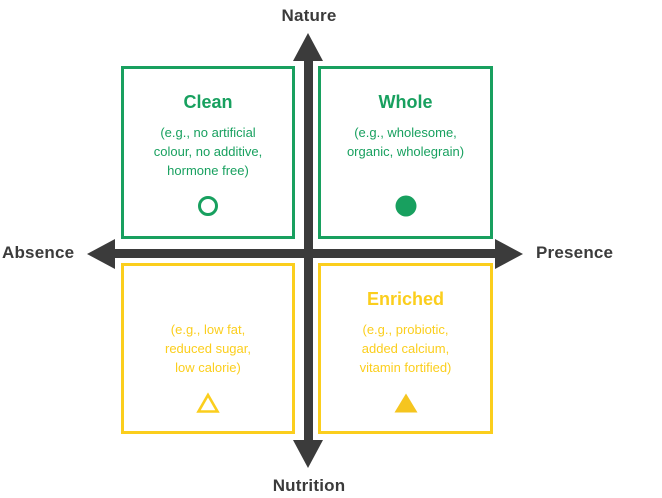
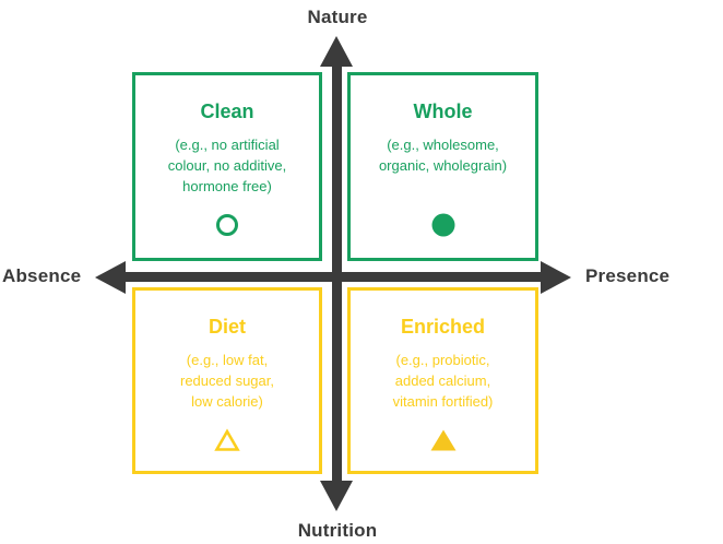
  Nature
  Nutrition
  Absence
  Presence
  Clean
  (e.g., no artificial
  colour, no additive,
  hormone free)
  Whole
  (e.g., wholesome,
  organic, wholegrain)
+ Diet
  (e.g., low fat,
  reduced sugar,
  low calorie)
  Enriched
  (e.g., probiotic,
  added calcium,
  vitamin fortified)
